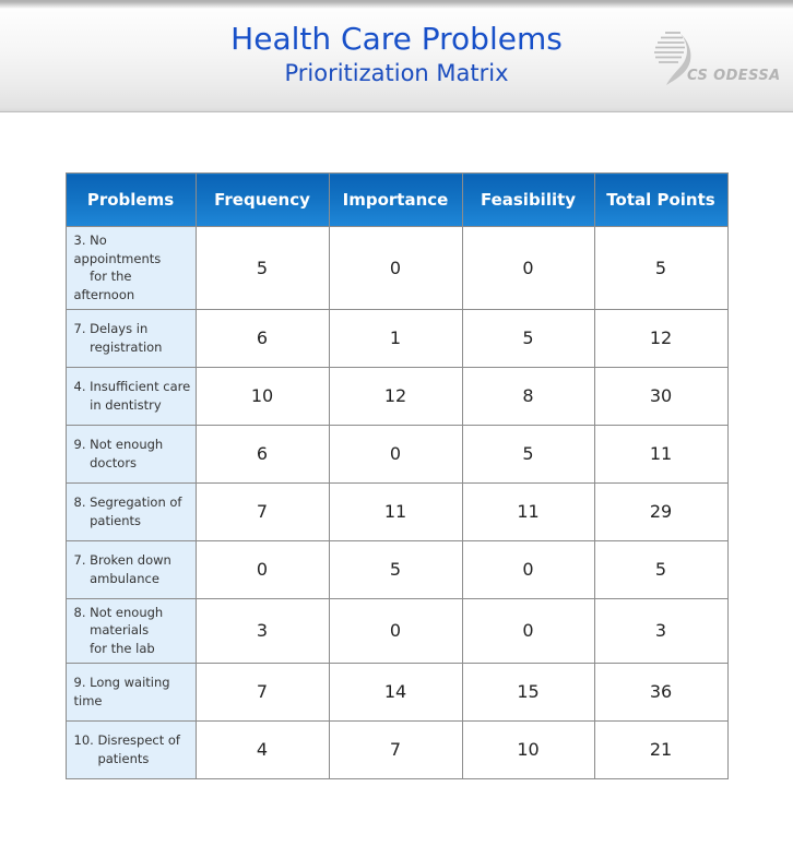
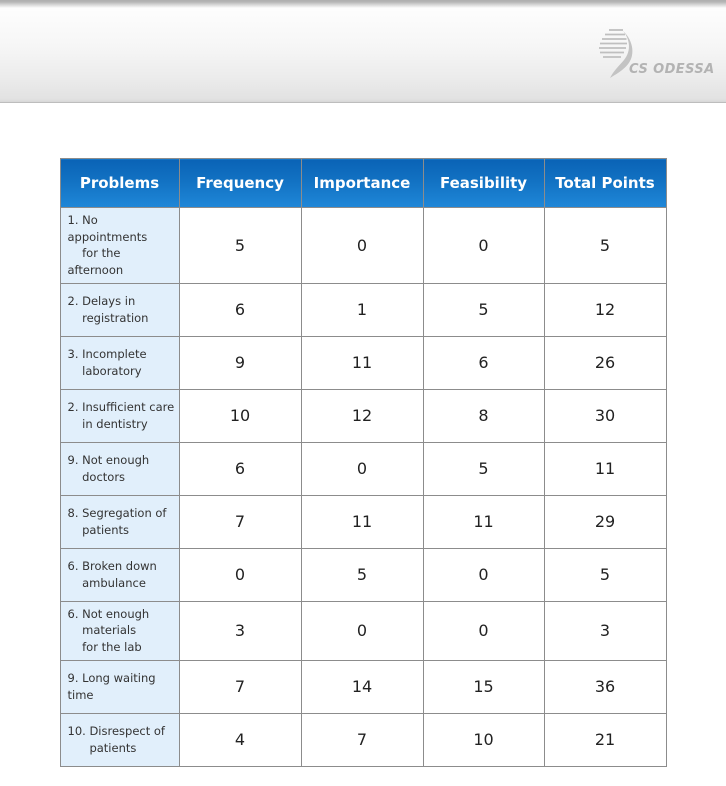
- Health Care Problems
- Prioritization Matrix
  CS ODESSA
  Problems	Frequency	Importance	Feasibility	Total Points
- 3. No appointments for the afternoon	5	0	0	5
+ 1. No appointments for the afternoon	5	0	0	5
- 7. Delays in registration	6	1	5	12
+ 2. Delays in registration	6	1	5	12
+ 3. Incomplete laboratory	9	11	6	26
- 4. Insufficient care in dentistry	10	12	8	30
+ 2. Insufficient care in dentistry	10	12	8	30
  9. Not enough doctors	6	0	5	11
  8. Segregation of patients	7	11	11	29
- 7. Broken down ambulance	0	5	0	5
+ 6. Broken down ambulance	0	5	0	5
- 8. Not enough materials for the lab	3	0	0	3
+ 6. Not enough materials for the lab	3	0	0	3
  9. Long waiting time	7	14	15	36
  10. Disrespect of patients	4	7	10	21
